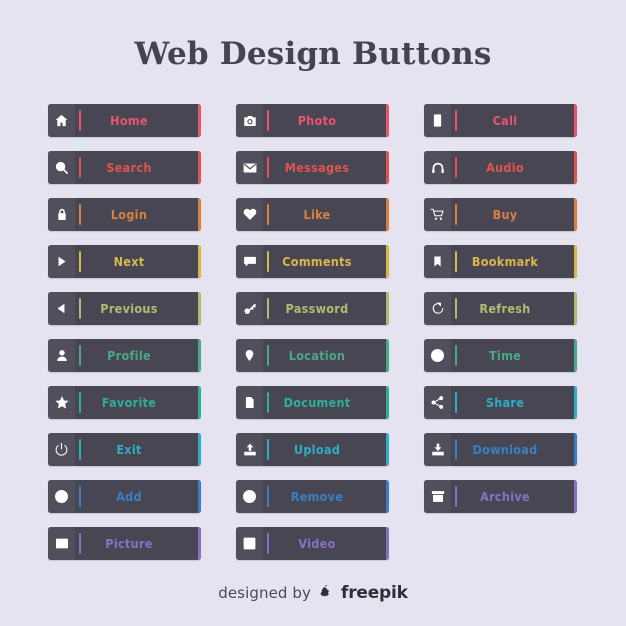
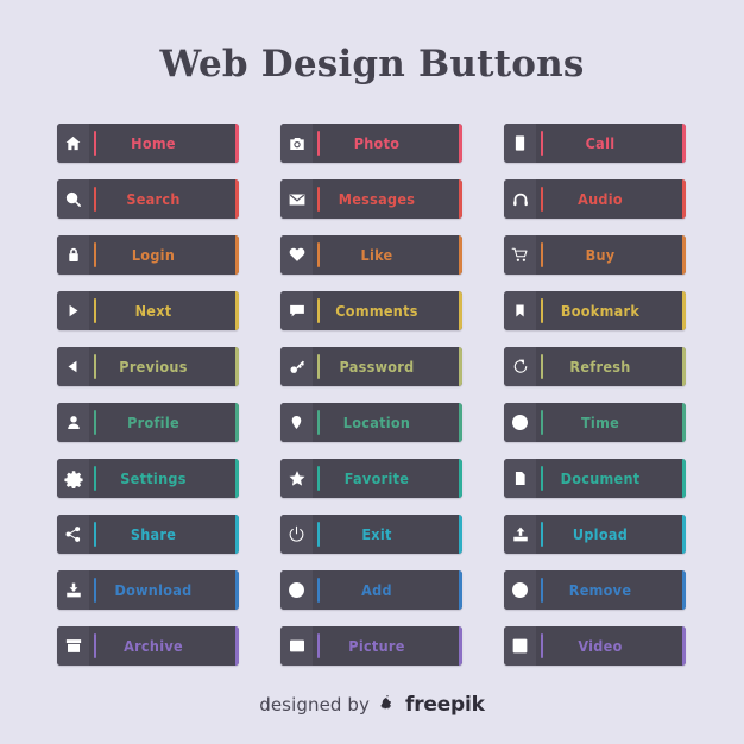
  Web Design Buttons
  Home
  Photo
  Call
  Search
  Messages
  Audio
  Login
  Like
  Buy
  Next
  Comments
  Bookmark
  Previous
  Password
  Refresh
  Profile
  Location
  Time
+ Settings
  Favorite
  Document
  Share
  Exit
  Upload
  Download
  Add
  Remove
  Archive
  Picture
  Video
  designed by
  freepik
